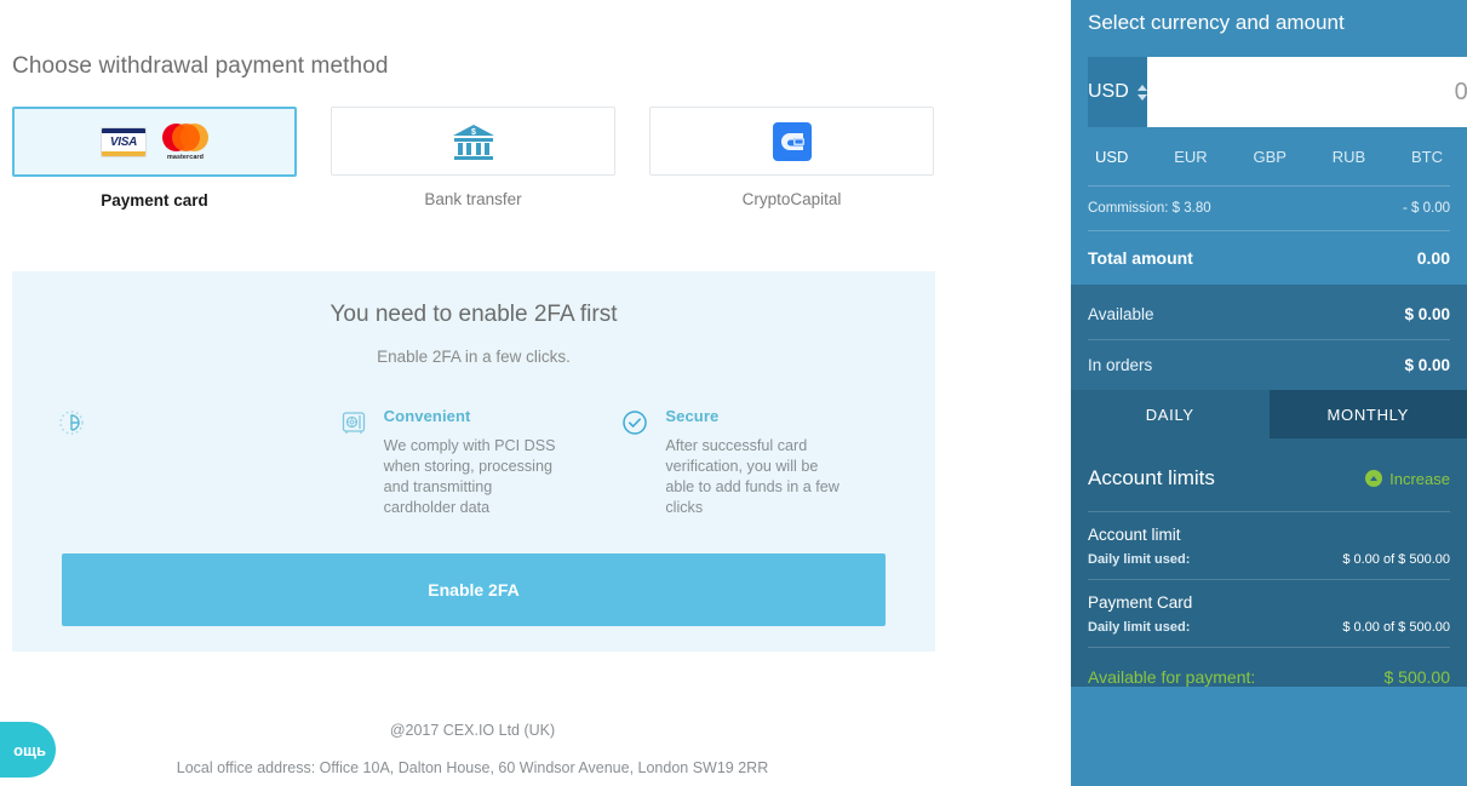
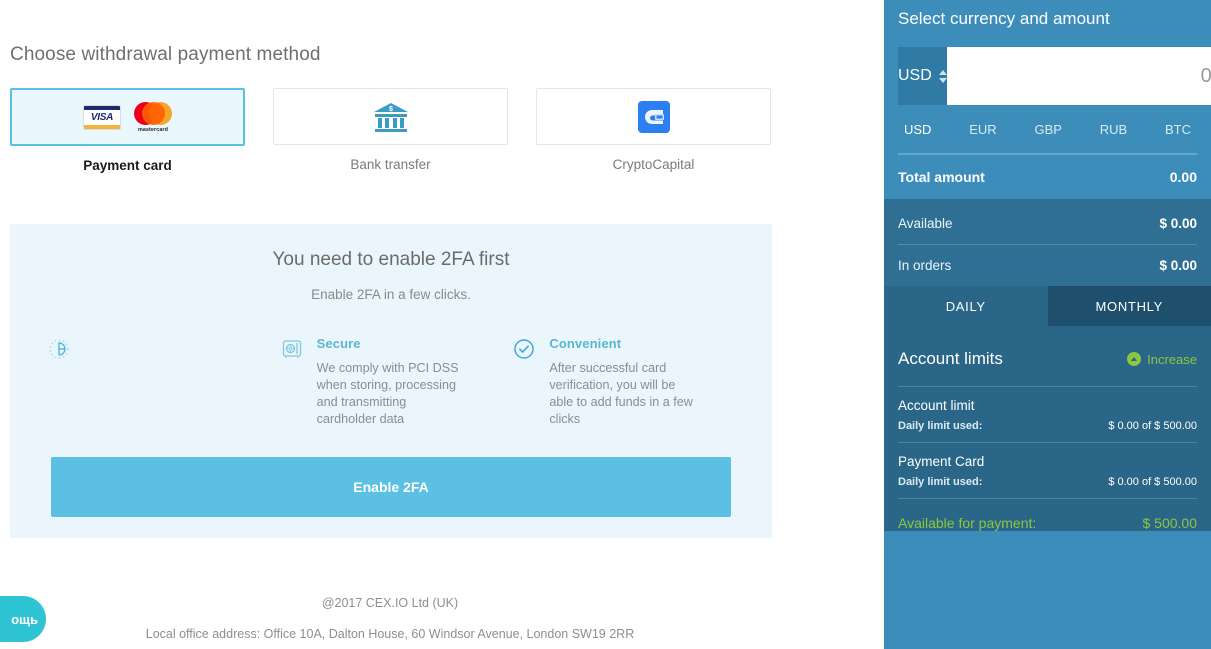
  Choose withdrawal payment method
  VISA
  Payment card
  Bank transfer
  CryptoCapital
  You need to enable 2FA first
  Enable 2FA in a few clicks.
- Convenient
+ Secure
  We comply with PCI DSS when storing, processing and transmitting cardholder data
- Secure
+ Convenient
  After successful card verification, you will be able to add funds in a few clicks
  Enable 2FA
  @2017 CEX.IO Ltd (UK)
  Local office address: Office 10A, Dalton House, 60 Windsor Avenue, London SW19 2RR
  ощь
  Select currency and amount
  USD
  0
  USD
  EUR
  GBP
  RUB
  BTC
- Commission: $ 3.80
- - $ 0.00
  Total amount
  0.00
  Available
  $ 0.00
  In orders
  $ 0.00
  DAILY
  MONTHLY
  Account limits
  Increase
  Account limit
  Daily limit used:
  $ 0.00 of $ 500.00
  Payment Card
  Daily limit used:
  $ 0.00 of $ 500.00
  Available for payment:
  $ 500.00
